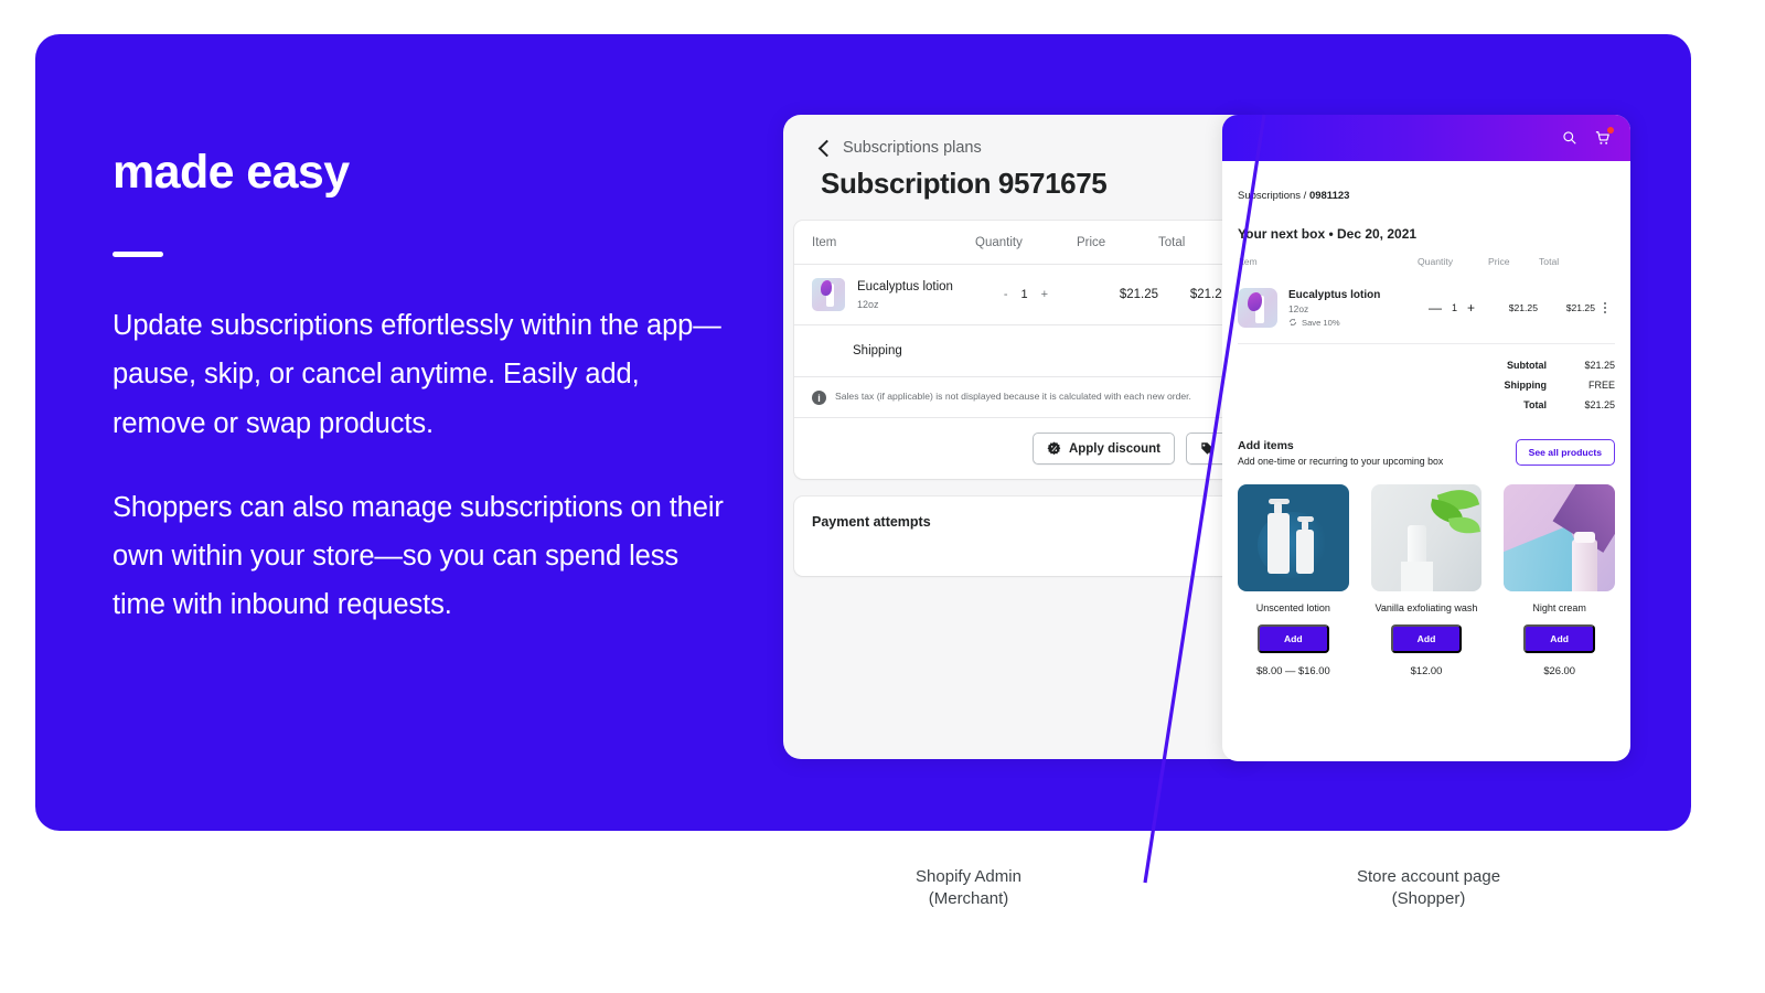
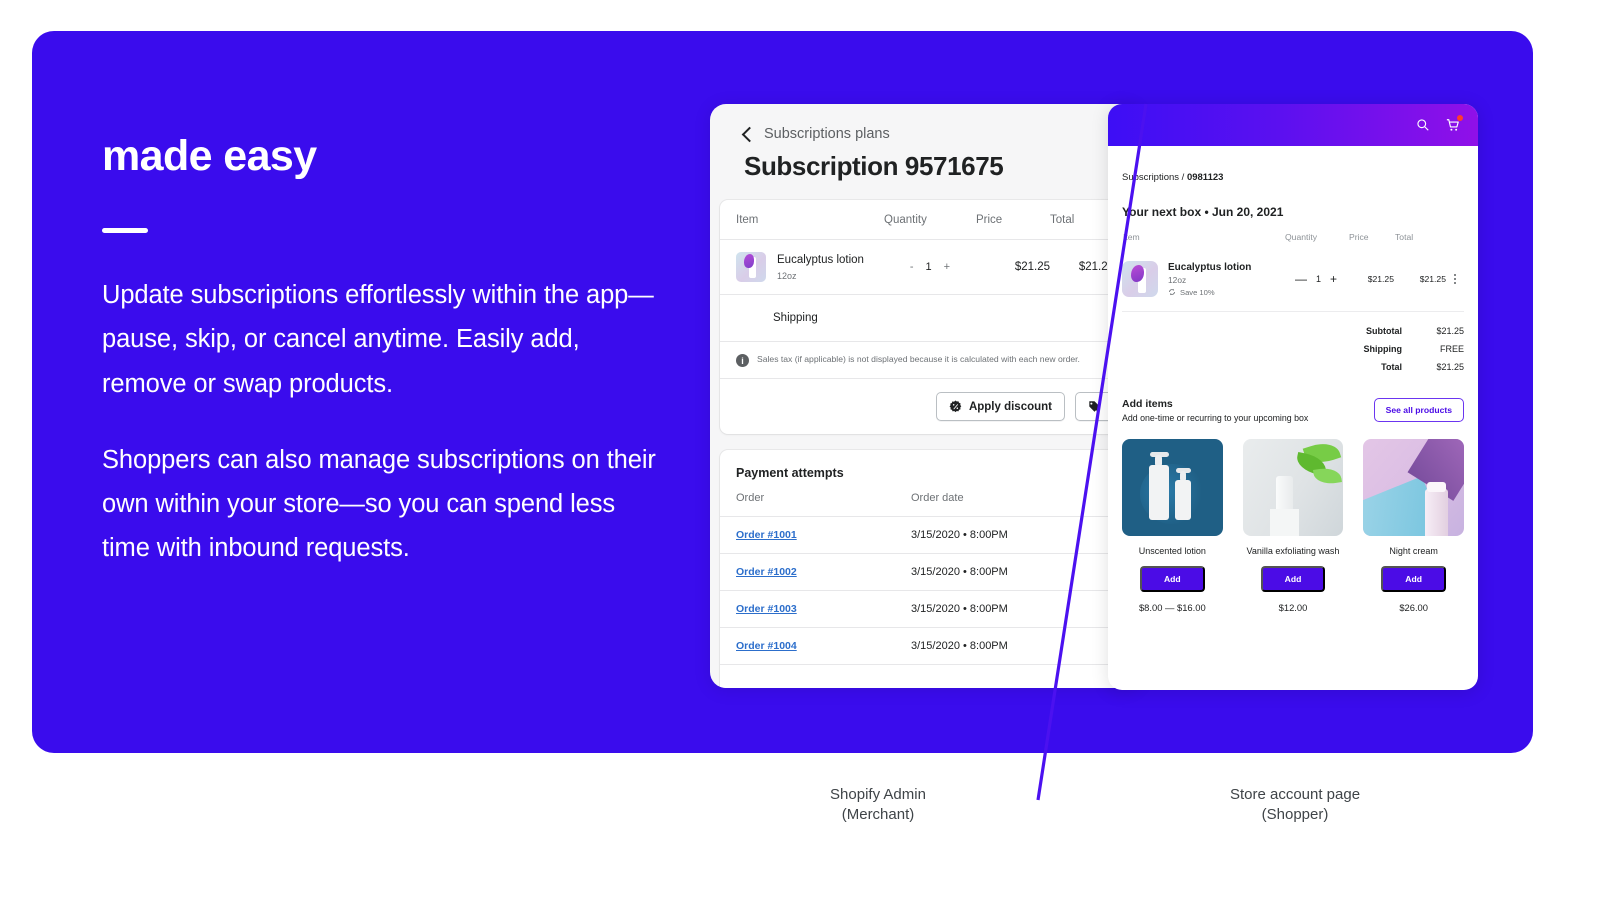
  made easy
  Update subscriptions effortlessly within the app—pause, skip, or cancel anytime. Easily add, remove or swap products.
  Shoppers can also manage subscriptions on their own within your store—so you can spend less time with inbound requests.
  Subscriptions plans
  Subscription 9571675
  Item	Quantity	Price	Total
  Eucalyptus lotion 12oz	- 1 +	$21.25	$21.2
  Shipping
  i
  Sales tax (if applicable) is not displayed because it is calculated with each new order.
  Apply discount
  Payment attempts
+ Order	Order date
+ Order #1001	3/15/2020 • 8:00PM
+ Order #1002	3/15/2020 • 8:00PM
+ Order #1003	3/15/2020 • 8:00PM
+ Order #1004	3/15/2020 • 8:00PM
  Subscriptions / 0981123
- Your next box • Dec 20, 2021
+ Your next box • Jun 20, 2021
  em	Quantity	Price	Total
  Eucalyptus lotion 12oz Save 10%	— 1 +	$21.25	$21.25
  Subtotal
  $21.25
  Shipping
  FREE
  Total
  $21.25
  Add items
  Add one-time or recurring to your upcoming box
  See all products
  Unscented lotion
  Add
  $8.00 — $16.00
  Vanilla exfoliating wash
  Add
  $12.00
  Night cream
  Add
  $26.00
  Shopify Admin
  (Merchant)
  Store account page
  (Shopper)
